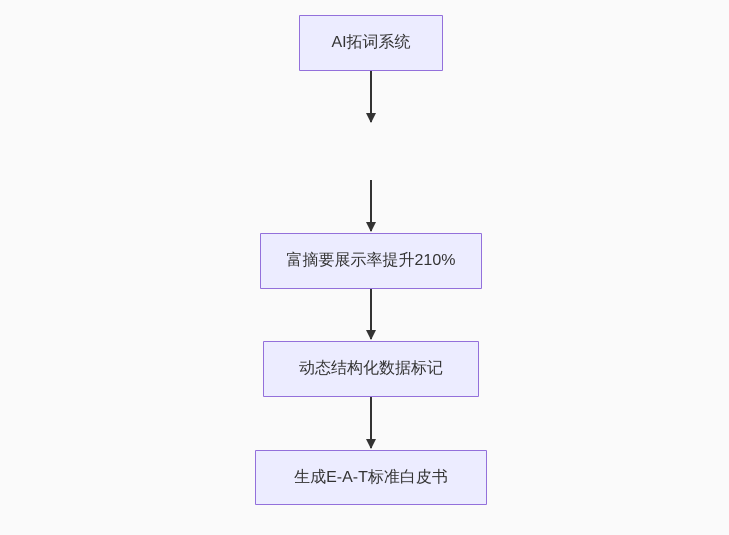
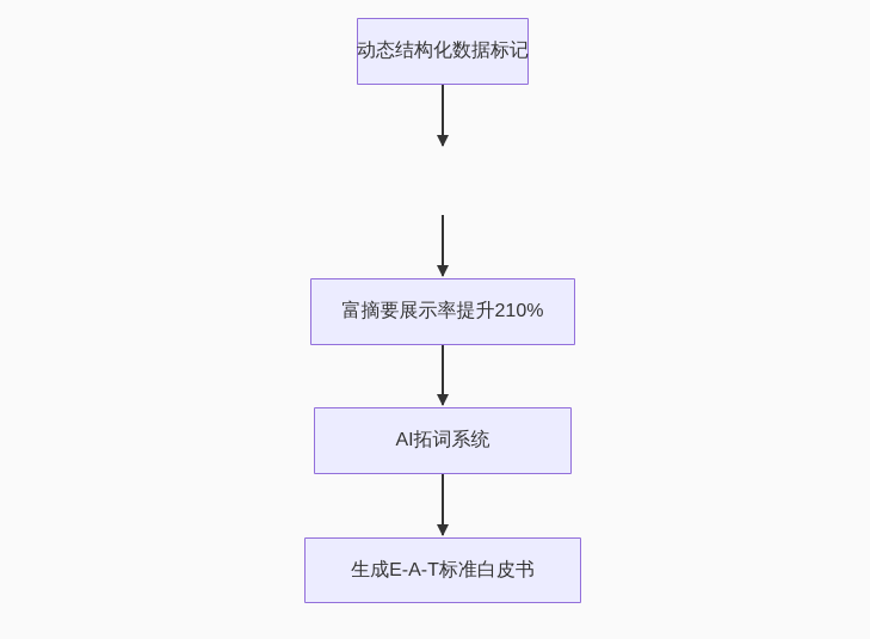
- AI拓词系统
+ 动态结构化数据标记
  富摘要展示率提升210%
- 动态结构化数据标记
+ AI拓词系统
  生成E-A-T标准白皮书
